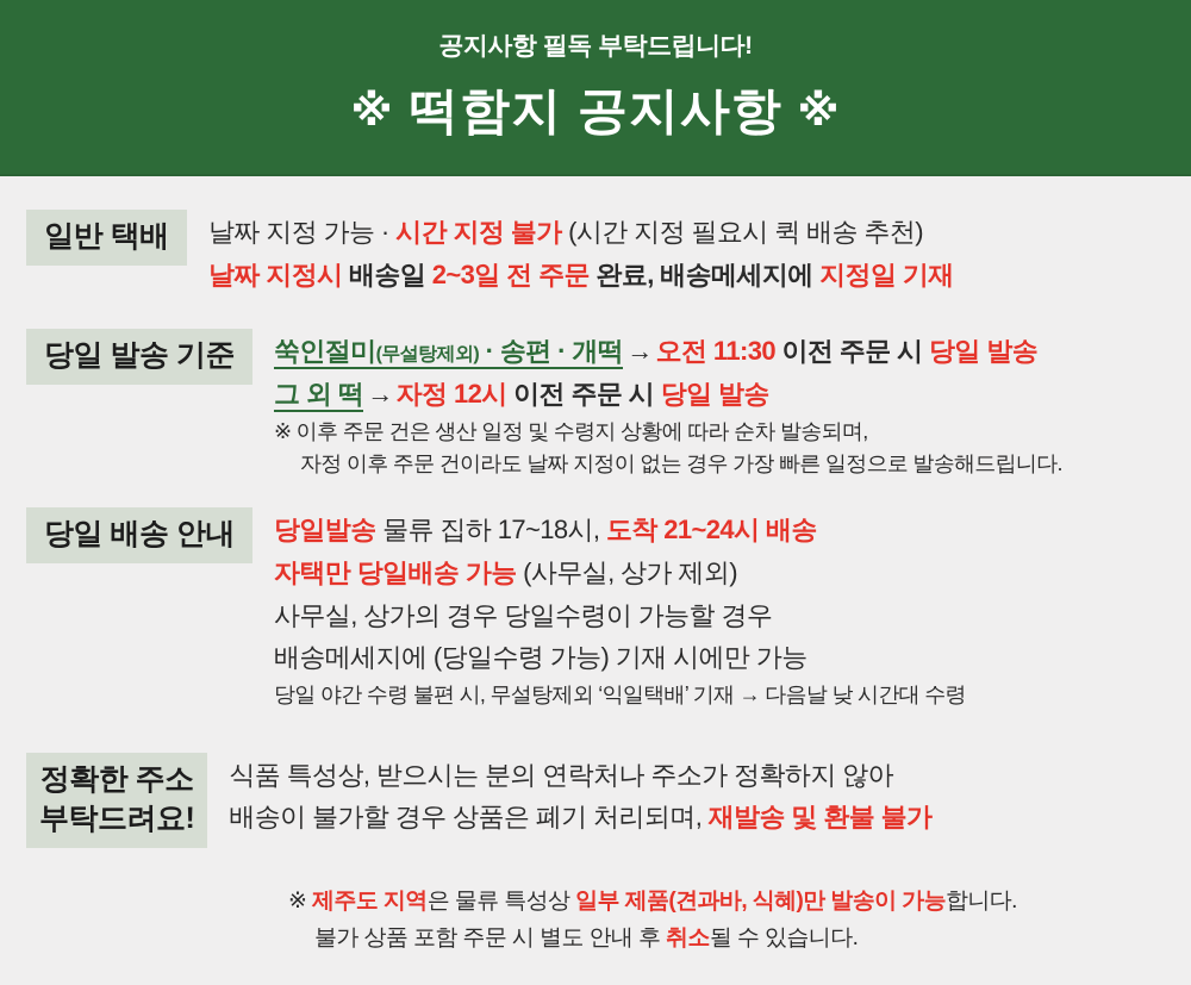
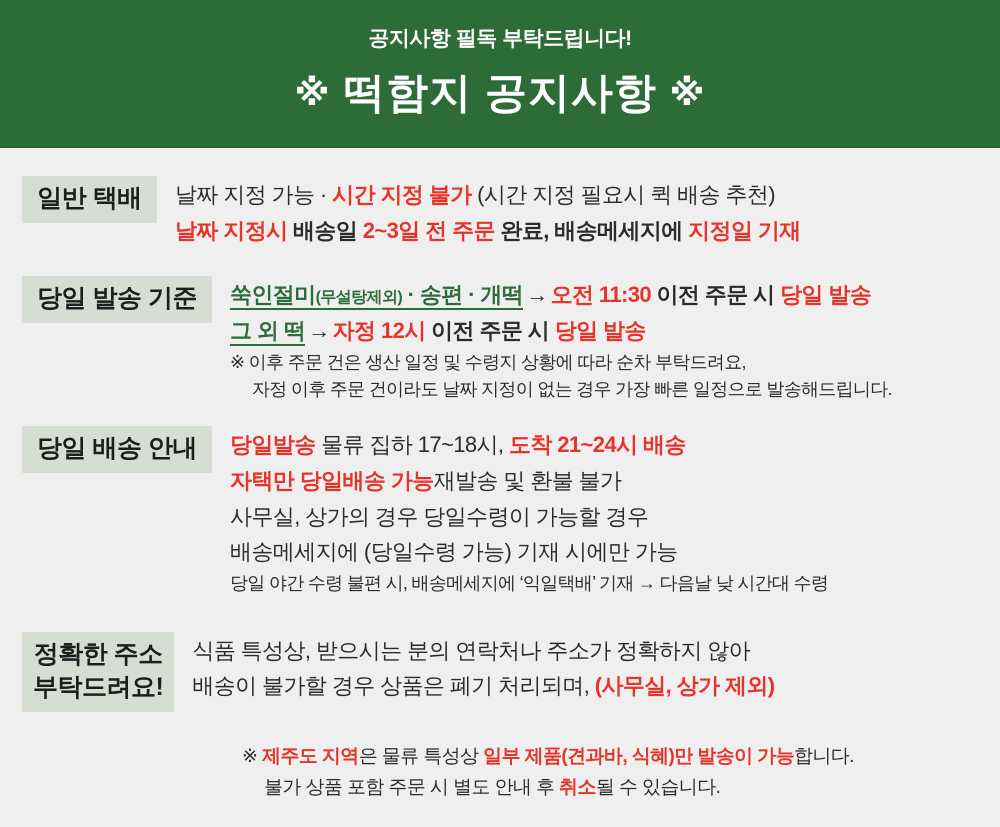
  공지사항 필독 부탁드립니다!
  ※ 떡함지 공지사항 ※
  일반 택배
  날짜 지정 가능 · 시간 지정 불가 (시간 지정 필요시 퀵 배송 추천)
  날짜 지정시 배송일 2~3일 전 주문 완료, 배송메세지에 지정일 기재
  당일 발송 기준
  쑥인절미(무설탕제외) · 송편 · 개떡→오전 11:30 이전 주문 시 당일 발송
  그 외 떡→자정 12시 이전 주문 시 당일 발송
- ※ 이후 주문 건은 생산 일정 및 수령지 상황에 따라 순차 발송되며,
+ ※ 이후 주문 건은 생산 일정 및 수령지 상황에 따라 순차 부탁드려요,
  자정 이후 주문 건이라도 날짜 지정이 없는 경우 가장 빠른 일정으로 발송해드립니다.
  당일 배송 안내
  당일발송 물류 집하 17~18시, 도착 21~24시 배송
- 자택만 당일배송 가능 (사무실, 상가 제외)
+ 자택만 당일배송 가능재발송 및 환불 불가
  사무실, 상가의 경우 당일수령이 가능할 경우
  배송메세지에 (당일수령 가능) 기재 시에만 가능
- 당일 야간 수령 불편 시, 무설탕제외 ‘익일택배’ 기재 → 다음날 낮 시간대 수령
+ 당일 야간 수령 불편 시, 배송메세지에 ‘익일택배’ 기재 → 다음날 낮 시간대 수령
  정확한 주소
  부탁드려요!
  식품 특성상, 받으시는 분의 연락처나 주소가 정확하지 않아
- 배송이 불가할 경우 상품은 폐기 처리되며, 재발송 및 환불 불가
+ 배송이 불가할 경우 상품은 폐기 처리되며, (사무실, 상가 제외)
  ※ 제주도 지역은 물류 특성상 일부 제품(견과바, 식혜)만 발송이 가능합니다.
  불가 상품 포함 주문 시 별도 안내 후 취소될 수 있습니다.
